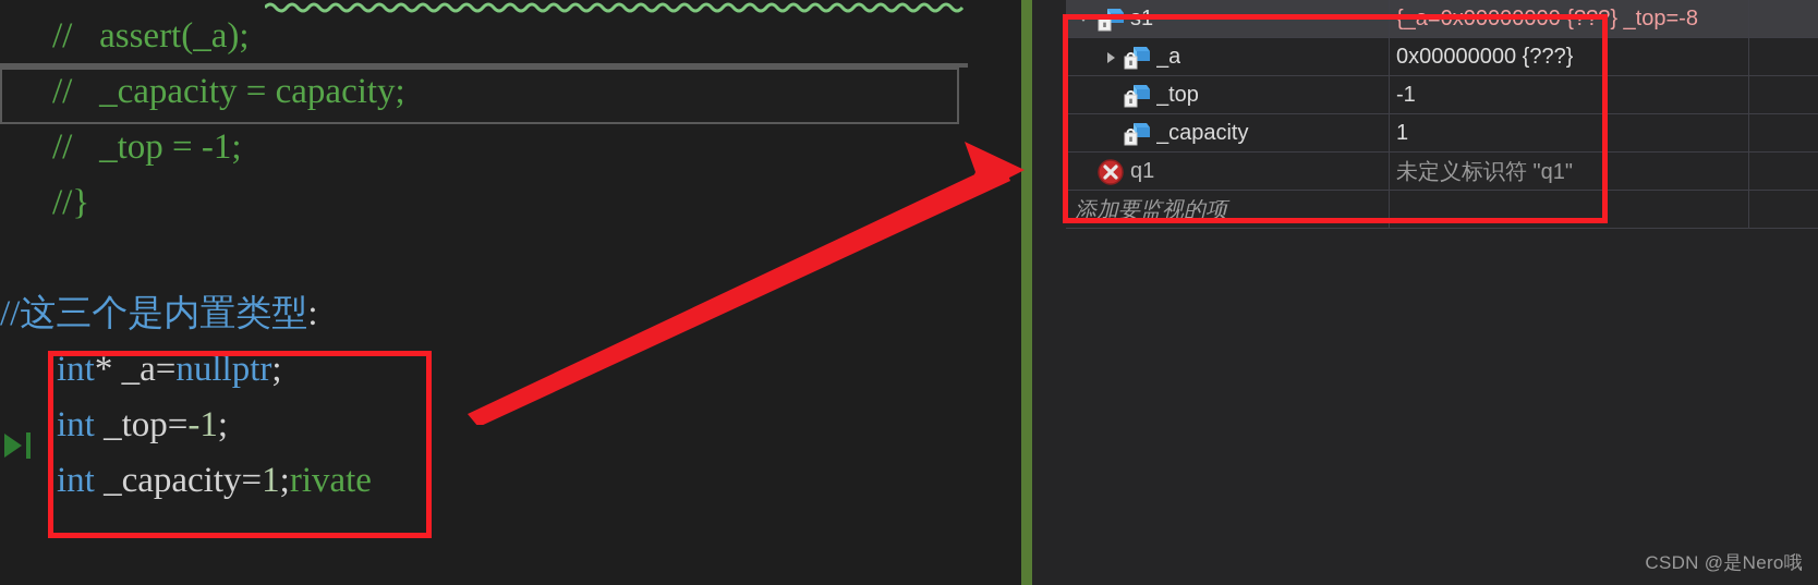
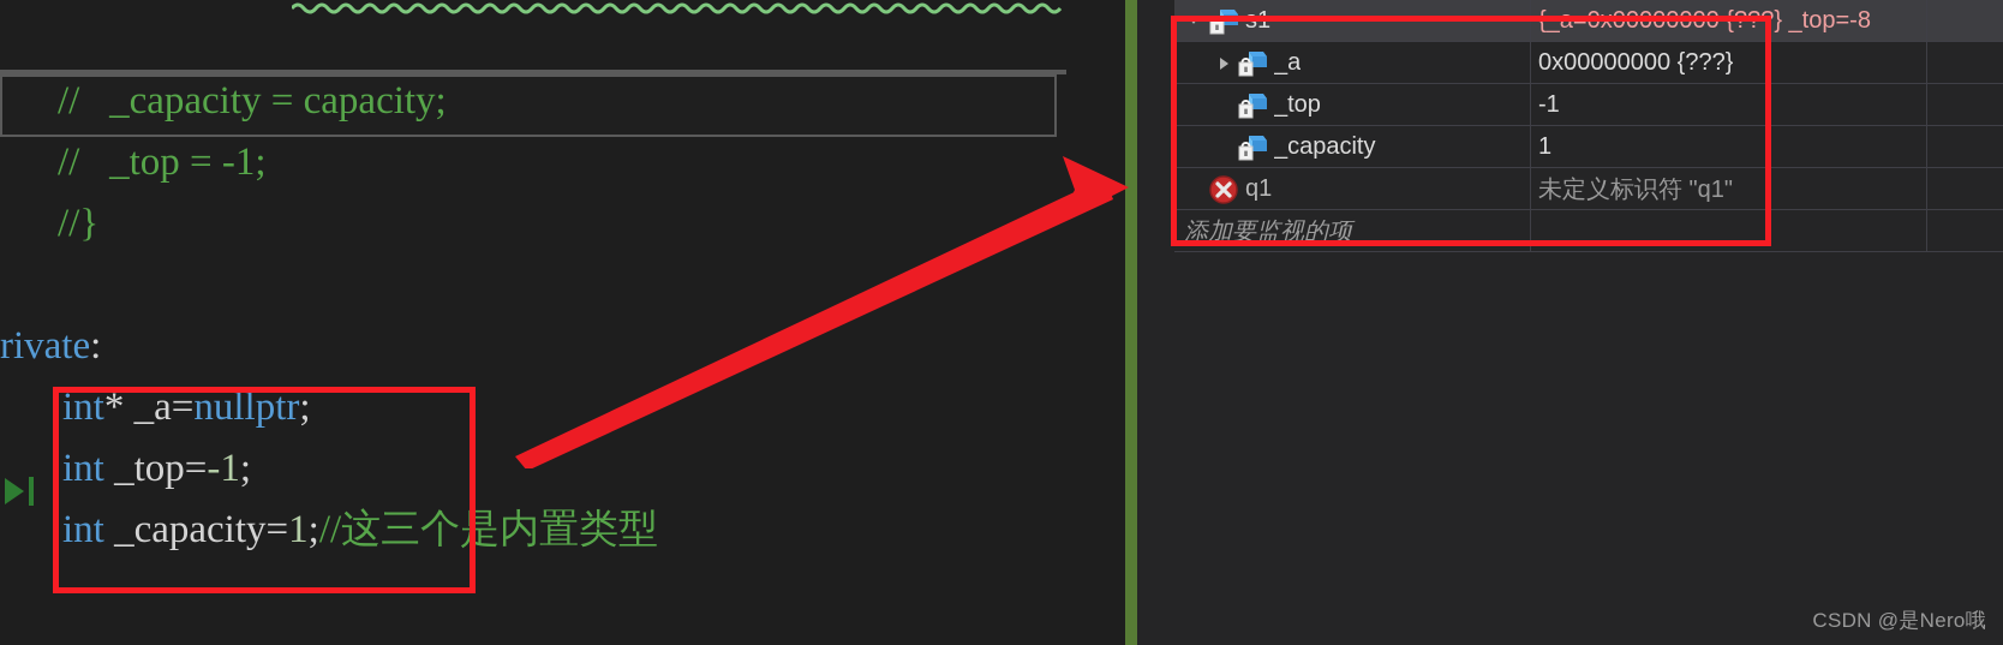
- // assert(_a);
  // _capacity = capacity;
  // _top = -1;
  //}
- //这三个是内置类型:
+ rivate:
  int* _a=nullptr;
  int _top=-1;
- int _capacity=1;rivate
+ int _capacity=1;//这三个是内置类型
  s1
  {_a=0x00000000 {???} _top=-8
  _a
  0x00000000 {???}
  _top
  -1
  _capacity
  1
  q1
  未定义标识符 "q1"
  添加要监视的项
  CSDN @是Nero哦
